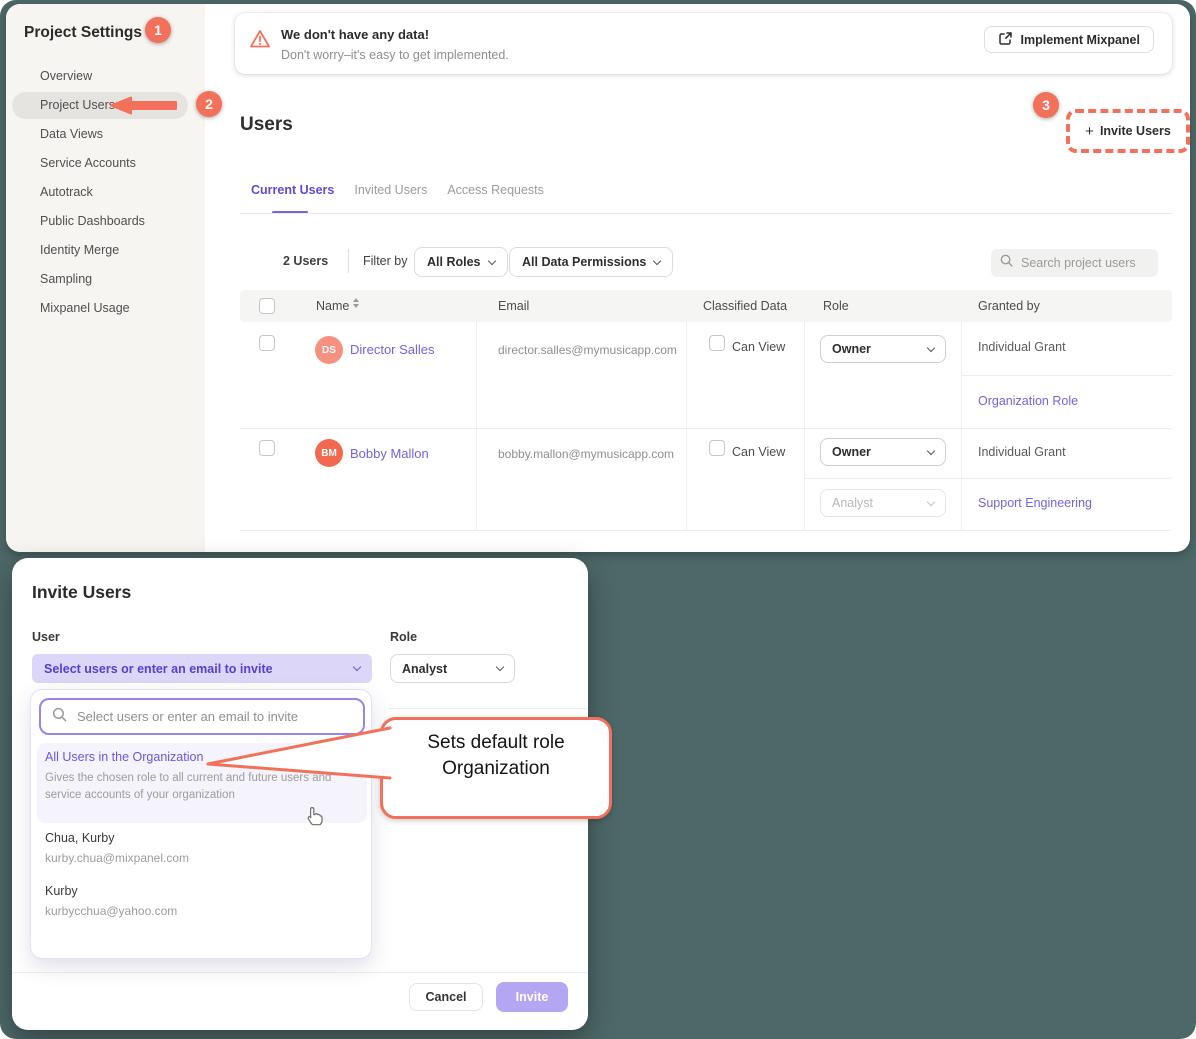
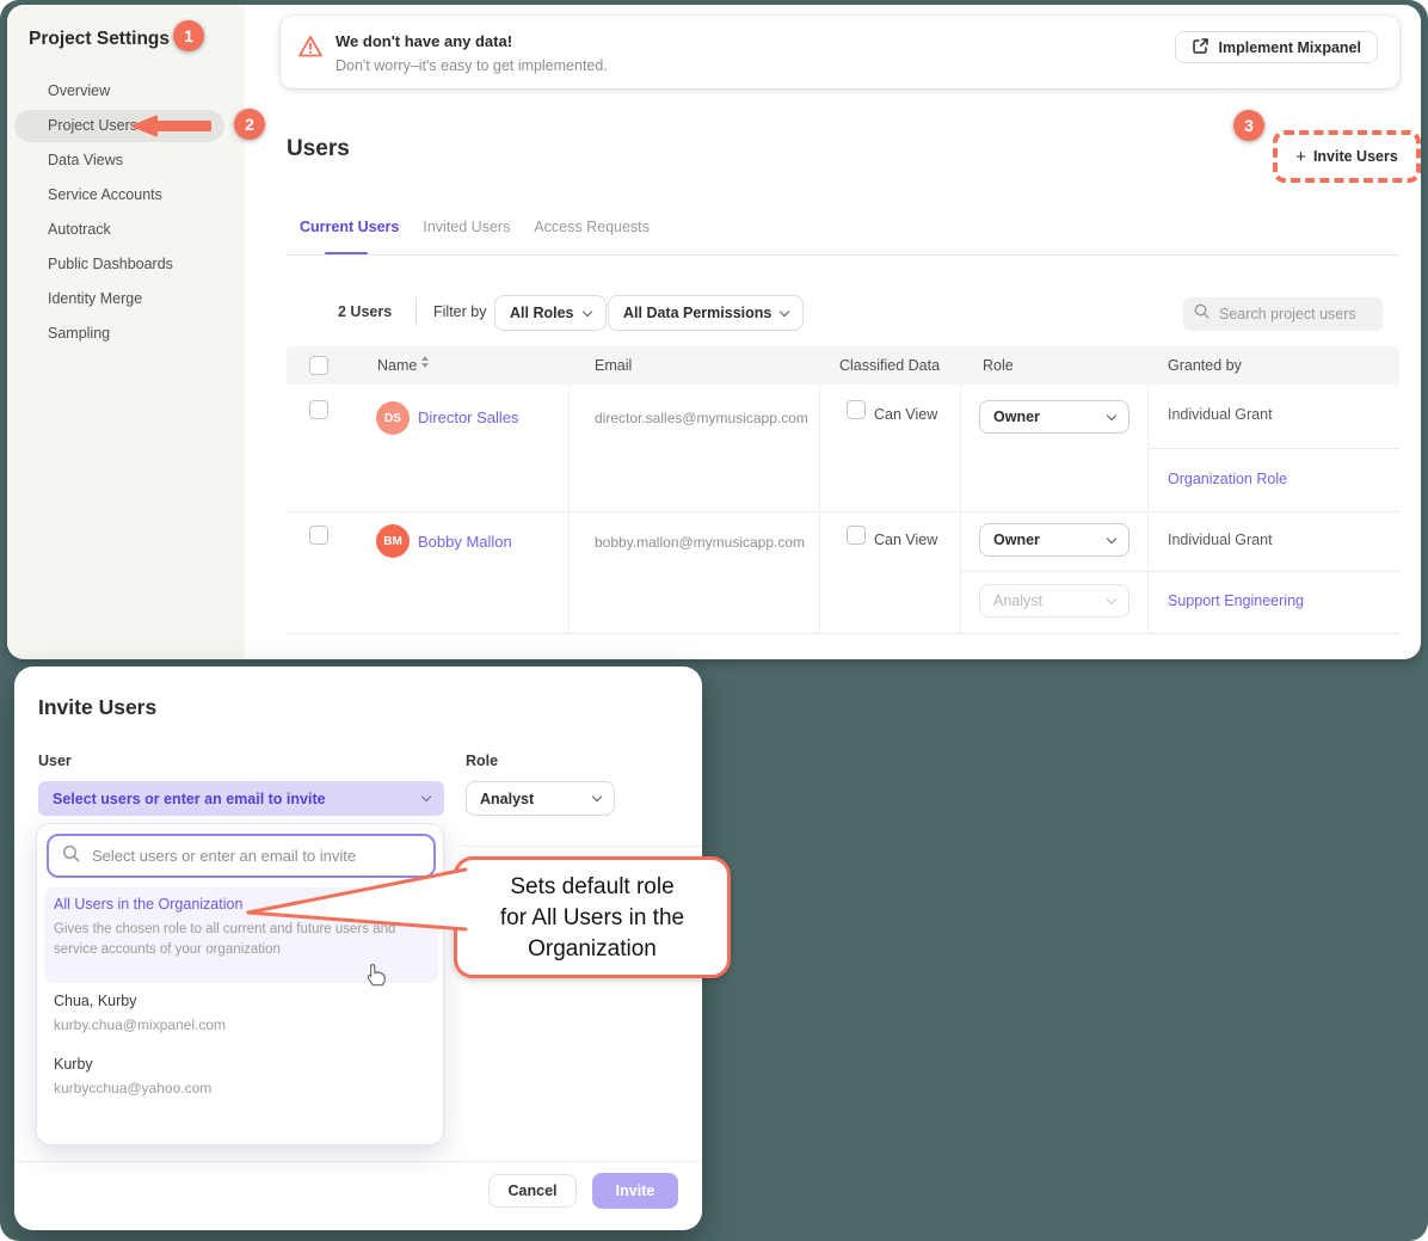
  Project Settings
  Overview
  Project User
  Data Views
  Service Accounts
  Autotrack
  Public Dashboards
  Identity Merge
  Sampling
- Mixpanel Usage
  We don't have any data!
  Don't worry–it's easy to get implemented.
  Implement Mixpanel
  Users
  Current Users
  Invited Users
  Access Requests
  2 Users
  Filter by
  All Roles
  All Data Permissions
  Search project users
  Name
  Email
  Classified Data
  Role
  Granted by
  DS
  Director Salles
  director.salles@mymusicapp.com
  Can View
  Owner
  Individual Grant
  Organization Role
  BM
  Bobby Mallon
  bobby.mallon@mymusicapp.com
  Can View
  Owner
  Individual Grant
  Analyst
  Support Engineering
  +
  Invite Users
  1
  2
  3
  Invite Users
  User
  Select users or enter an email to invite
  Role
  Analyst
  Select users or enter an email to invite
  All Users in the Organization
  Gives the chosen role to all current and future users and service accounts of your organization
  Chua, Kurby
  kurby.chua@mixpanel.com
  Kurby
  kurbycchua@yahoo.com
  Cancel
  Invite
  Sets default role
+ for All Users in the
  Organization
